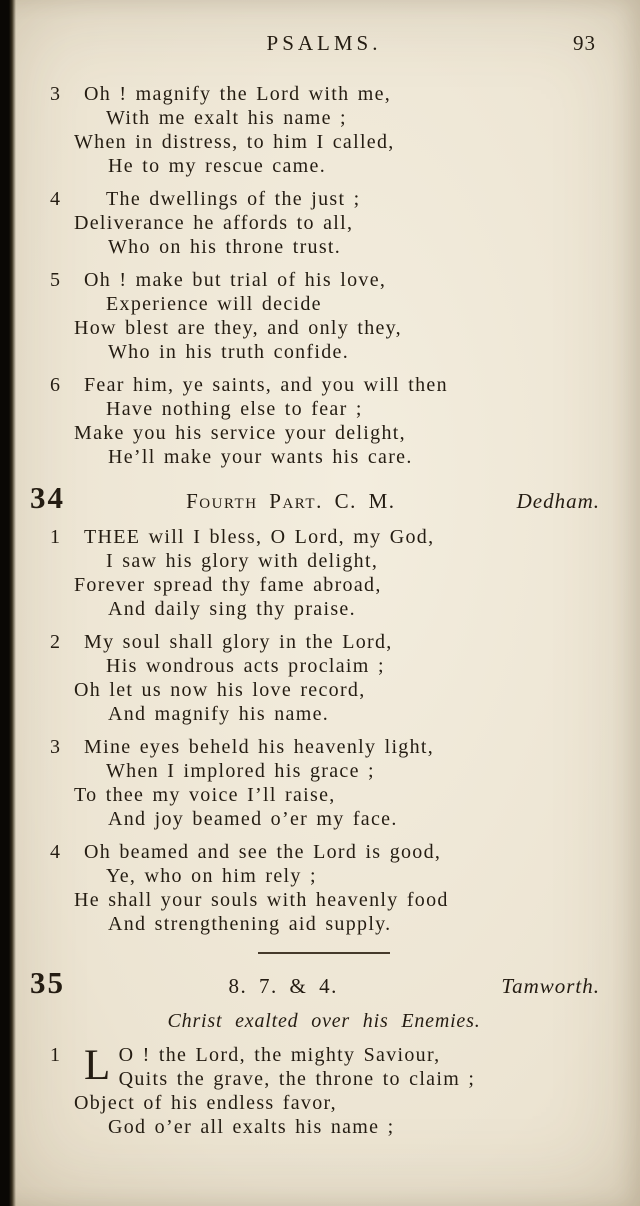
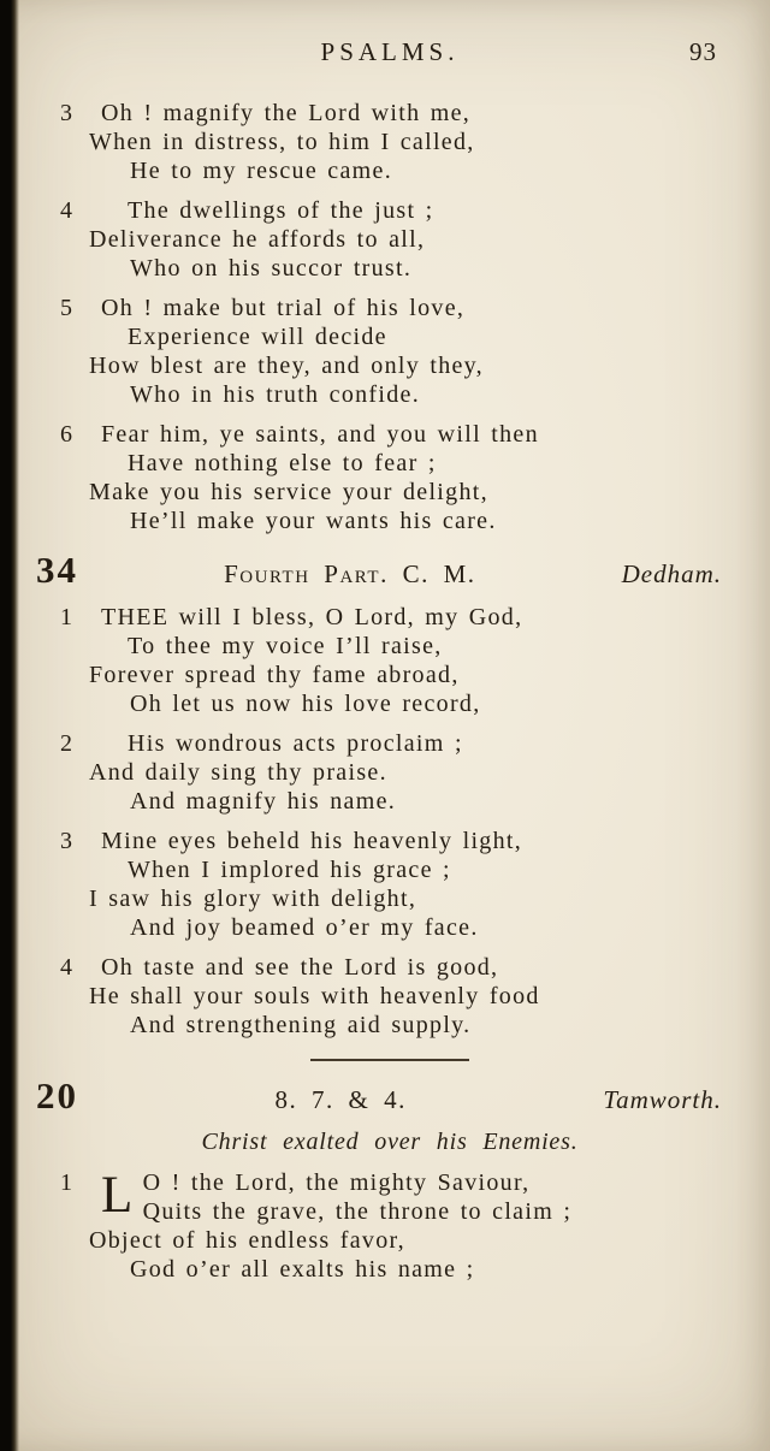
  PSALMS.
  93
  3
  Oh ! magnify the Lord with me,
- With me exalt his name ;
  When in distress, to him I called,
  He to my rescue came.
  4
  The dwellings of the just ;
  Deliverance he affords to all,
- Who on his throne trust.
+ Who on his succor trust.
  5
  Oh ! make but trial of his love,
  Experience will decide
  How blest are they, and only they,
  Who in his truth confide.
  6
  Fear him, ye saints, and you will then
  Have nothing else to fear ;
  Make you his service your delight,
  He’ll make your wants his care.
  34
  Fourth Part. C. M.
  Dedham.
  1
  THEE will I bless, O Lord, my God,
- I saw his glory with delight,
+ To thee my voice I’ll raise,
  Forever spread thy fame abroad,
- And daily sing thy praise.
+ Oh let us now his love record,
  2
- My soul shall glory in the Lord,
  His wondrous acts proclaim ;
- Oh let us now his love record,
+ And daily sing thy praise.
  And magnify his name.
  3
  Mine eyes beheld his heavenly light,
  When I implored his grace ;
- To thee my voice I’ll raise,
+ I saw his glory with delight,
  And joy beamed o’er my face.
  4
- Oh beamed and see the Lord is good,
+ Oh taste and see the Lord is good,
- Ye, who on him rely ;
  He shall your souls with heavenly food
  And strengthening aid supply.
- 35
+ 20
  8. 7. & 4.
  Tamworth.
  Christ exalted over his Enemies.
  1
  L
  O ! the Lord, the mighty Saviour,
  Quits the grave, the throne to claim ;
  Object of his endless favor,
  God o’er all exalts his name ;
